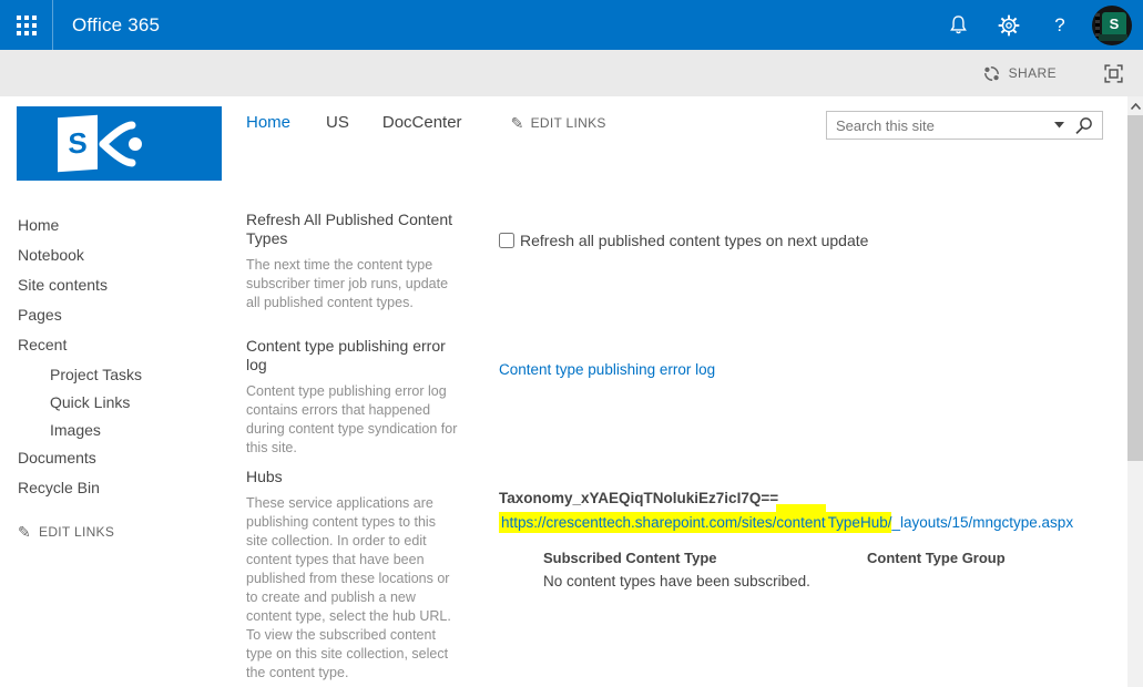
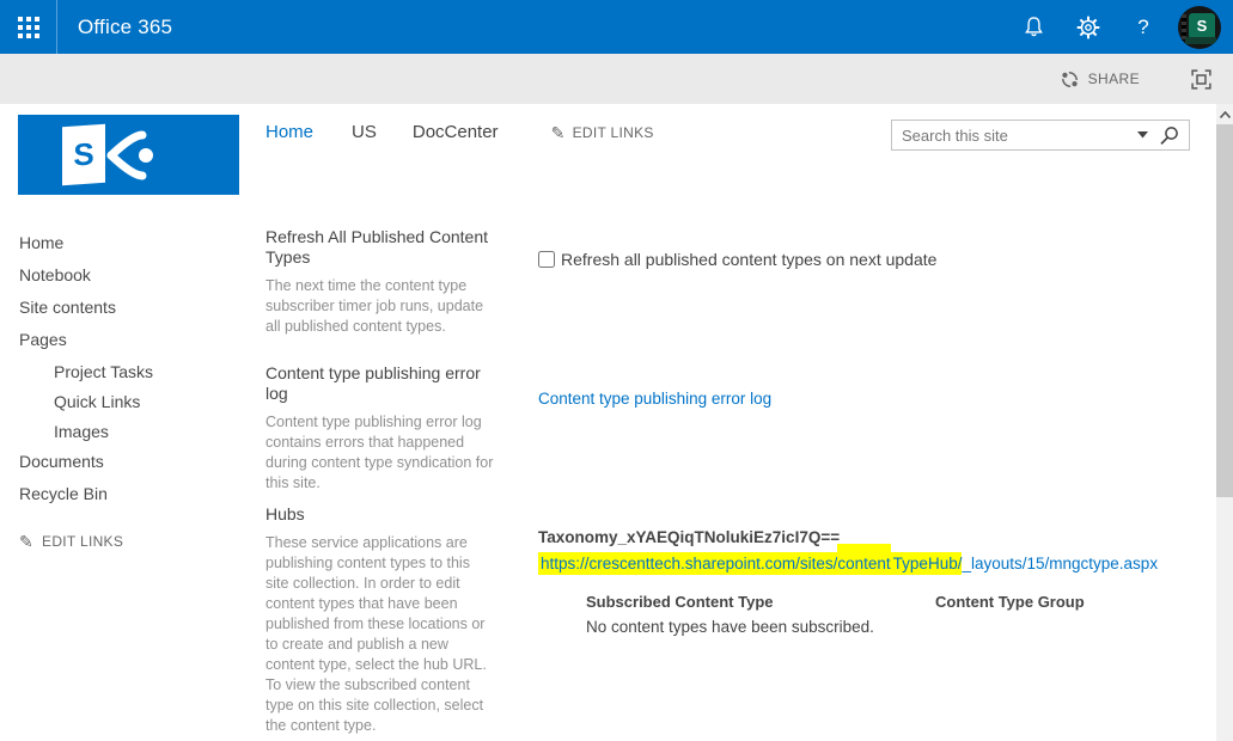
  Office 365
  ?
  S
  SHARE
  Home
  US
  DocCenter
  ✎
  EDIT LINKS
  Search this site
  Home
  Notebook
  Site contents
  Pages
- Recent
  Project Tasks
  Quick Links
  Images
  Documents
  Recycle Bin
  ✎
  EDIT LINKS
  Refresh All Published Content Types
  The next time the content type subscriber timer job runs, update all published content types.
  Refresh all published content types on next update
  Content type publishing error log
  Content type publishing error log contains errors that happened during content type syndication for this site.
  Content type publishing error log
  Hubs
  These service applications are publishing content types to this site collection. In order to edit content types that have been published from these locations or to create and publish a new content type, select the hub URL. To view the subscribed content type on this site collection, select the content type.
  Taxonomy_xYAEQiqTNolukiEz7icI7Q==
  https://crescenttech.sharepoint.com/sites/content TypeHub/_layouts/15/mngctype.aspx
  Subscribed Content Type
  Content Type Group
  No content types have been subscribed.
